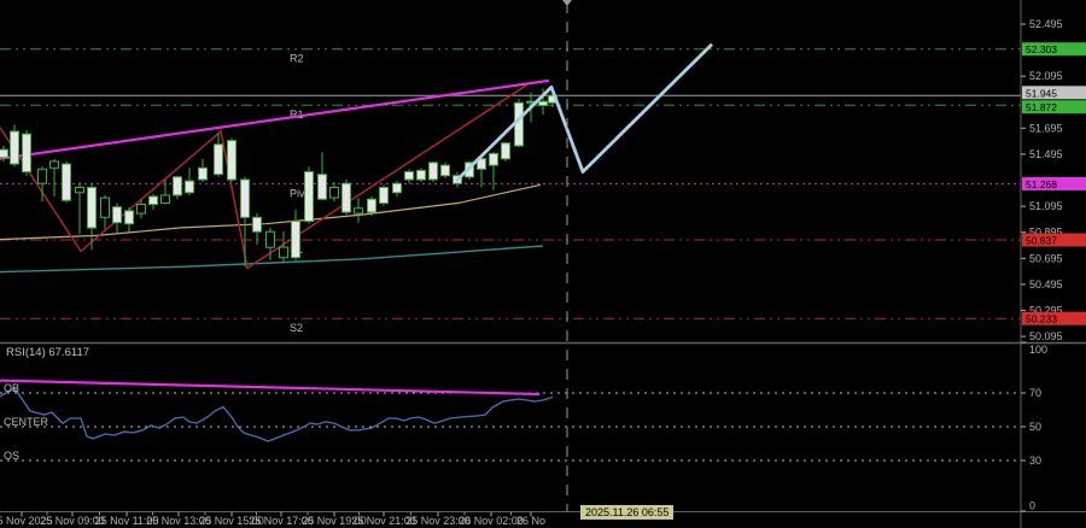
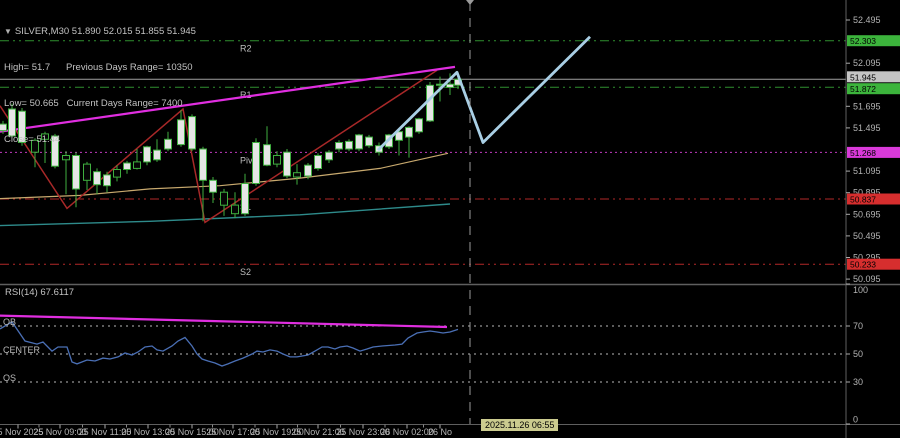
  R2
  S2
  52.495
  52.095
  51.695
  51.495
  51.095
  50.895
  50.695
  50.495
  50.295
  50.095
  52.303
  51.945
  51.872
  51.268
  50.837
  50.233
  100
  70
  50
  30
  0
  Nov 2025
  25 Nov 09:00
  25 Nov 11:00
  25 Nov 13:00
  25 Nov 15:00
  25 Nov 17:00
  25 Nov 19:00
  25 Nov 21:00
  25 Nov 23:00
  26 Nov 02:00
  26 No
+ ▼ SILVER,M30 51.890 52.015 51.855 51.945
+ High= 51.7 Previous Days Range= 10350
+ Low= 50.665 Current Days Range= 7400
+ Close= 51.44
  RSI(14) 67.6117
  OB
  CENTER
  OS
  2025.11.26 06:55
